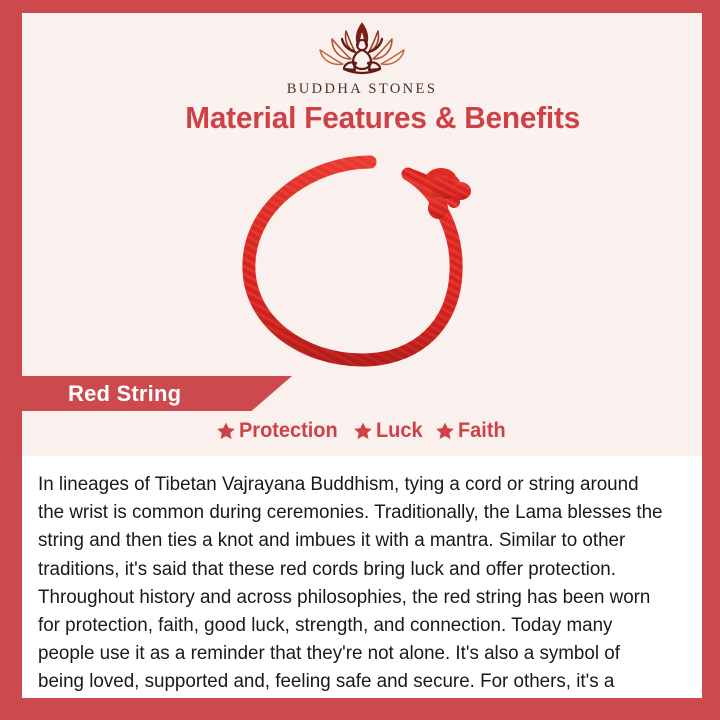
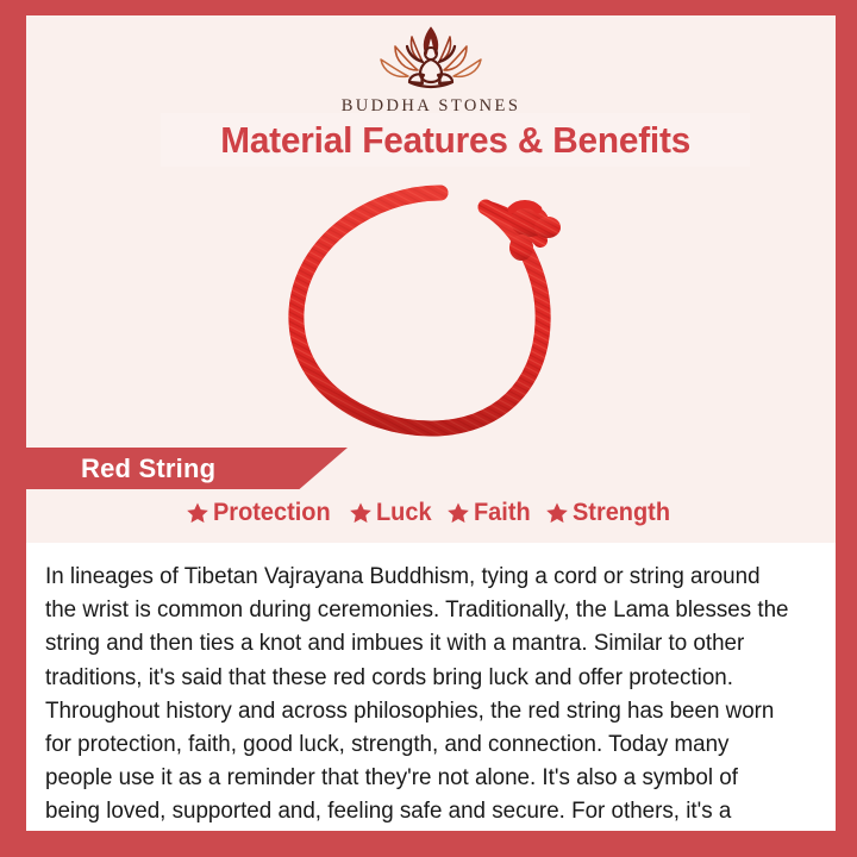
  BUDDHA STONES
  Material Features & Benefits
  Red String
  Protection
  Luck
  Faith
+ Strength
  In lineages of Tibetan Vajrayana Buddhism, tying a cord or string around the wrist is common during ceremonies. Traditionally, the Lama blesses the string and then ties a knot and imbues it with a mantra. Similar to other traditions, it's said that these red cords bring luck and offer protection. Throughout history and across philosophies, the red string has been worn for protection, faith, good luck, strength, and connection. Today many people use it as a reminder that they're not alone. It's also a symbol of being loved, supported and, feeling safe and secure. For others, it's a
